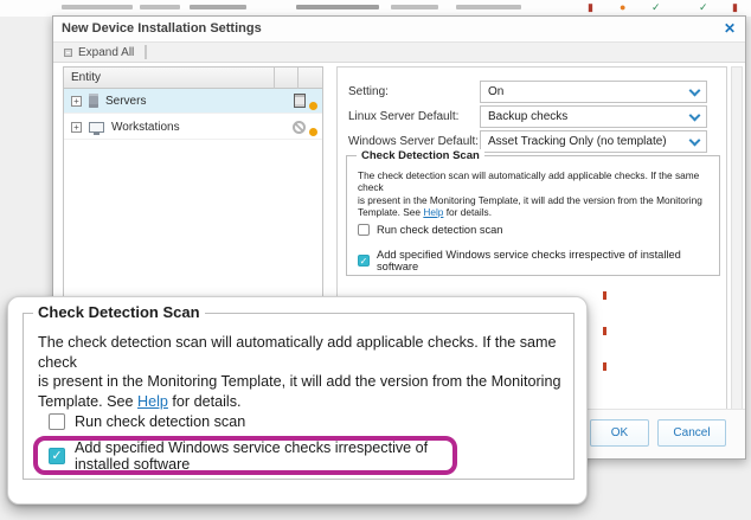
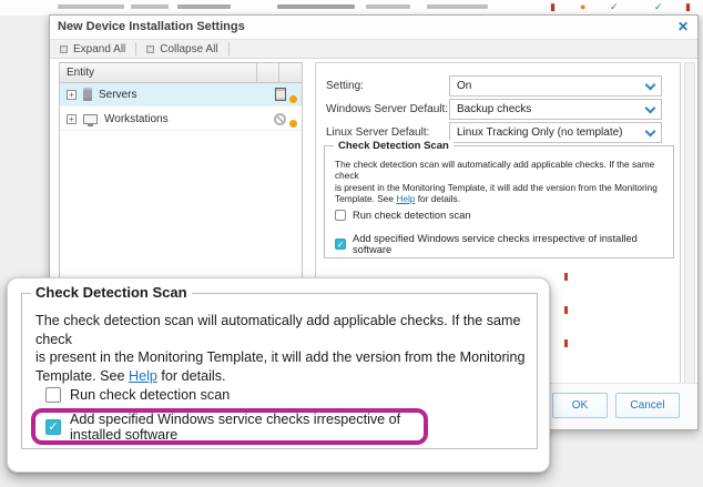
  ▮
  ●
  ✓
  ✓
  ▮
  New Device Installation Settings
  ✕
  Expand All
+ Collapse All
  Entity
  +
  Servers
  +
  Workstations
  Setting:
  On
- Linux Server Default:
+ Windows Server Default:
  Backup checks
- Windows Server Default:
+ Linux Server Default:
- Asset Tracking Only (no template)
+ Linux Tracking Only (no template)
  Check Detection Scan
  The check detection scan will automatically add applicable checks. If the same check
  is present in the Monitoring Template, it will add the version from the Monitoring
  Template. See Help for details.
  Run check detection scan
  ✓
  Add specified Windows service checks irrespective of installed software
  OK
  Cancel
  Check Detection Scan
  The check detection scan will automatically add applicable checks. If the same check
  is present in the Monitoring Template, it will add the version from the Monitoring
  Template. See Help for details.
  Run check detection scan
  ✓
  Add specified Windows service checks irrespective of installed software
